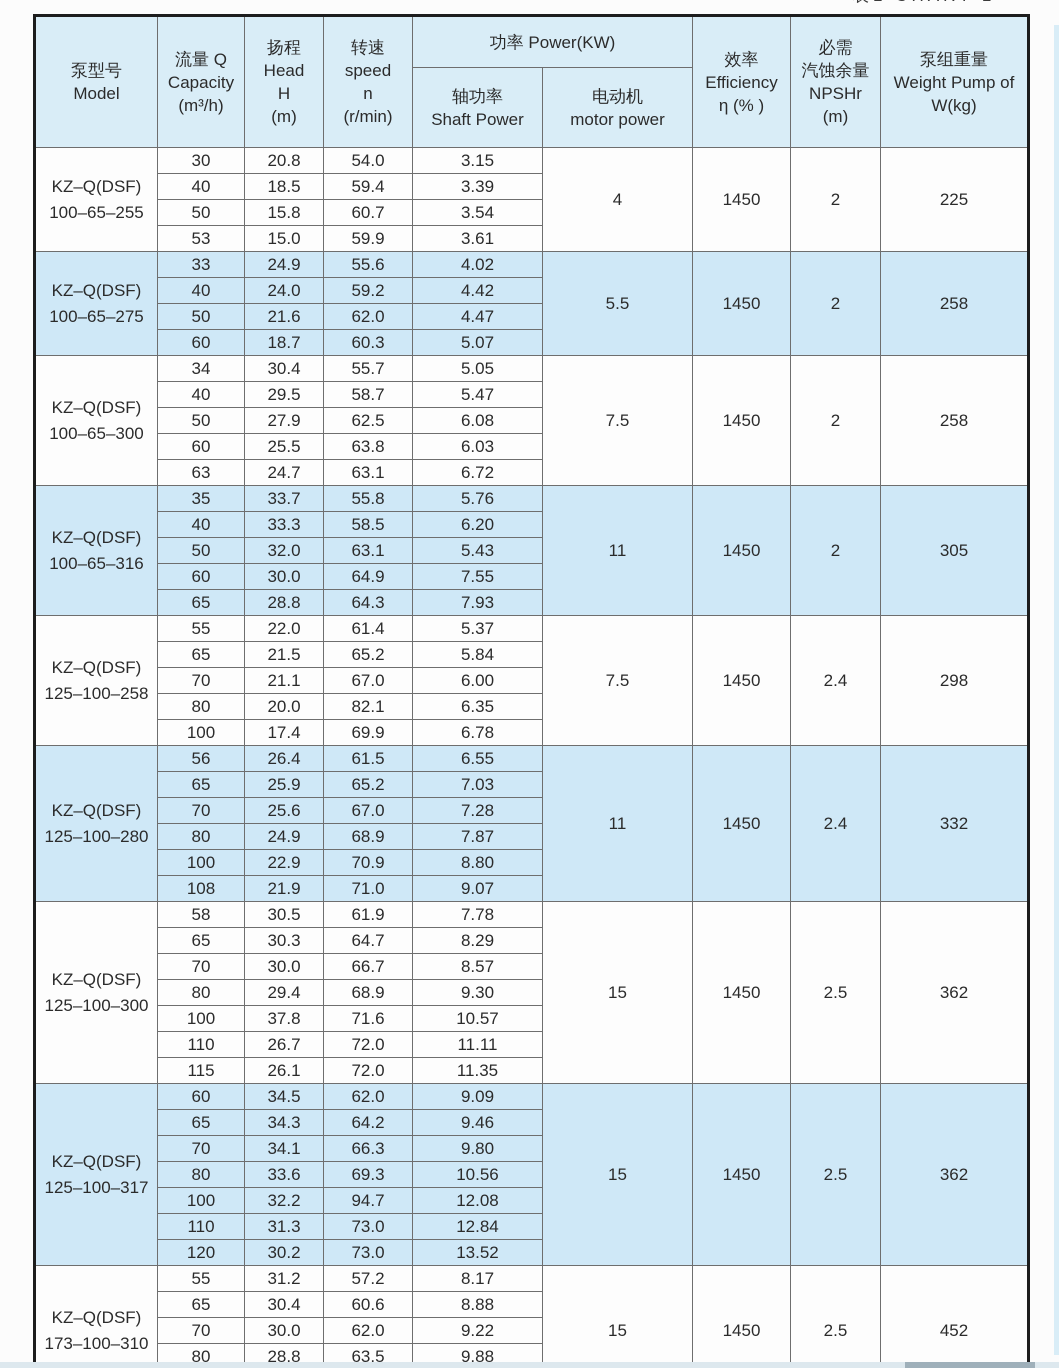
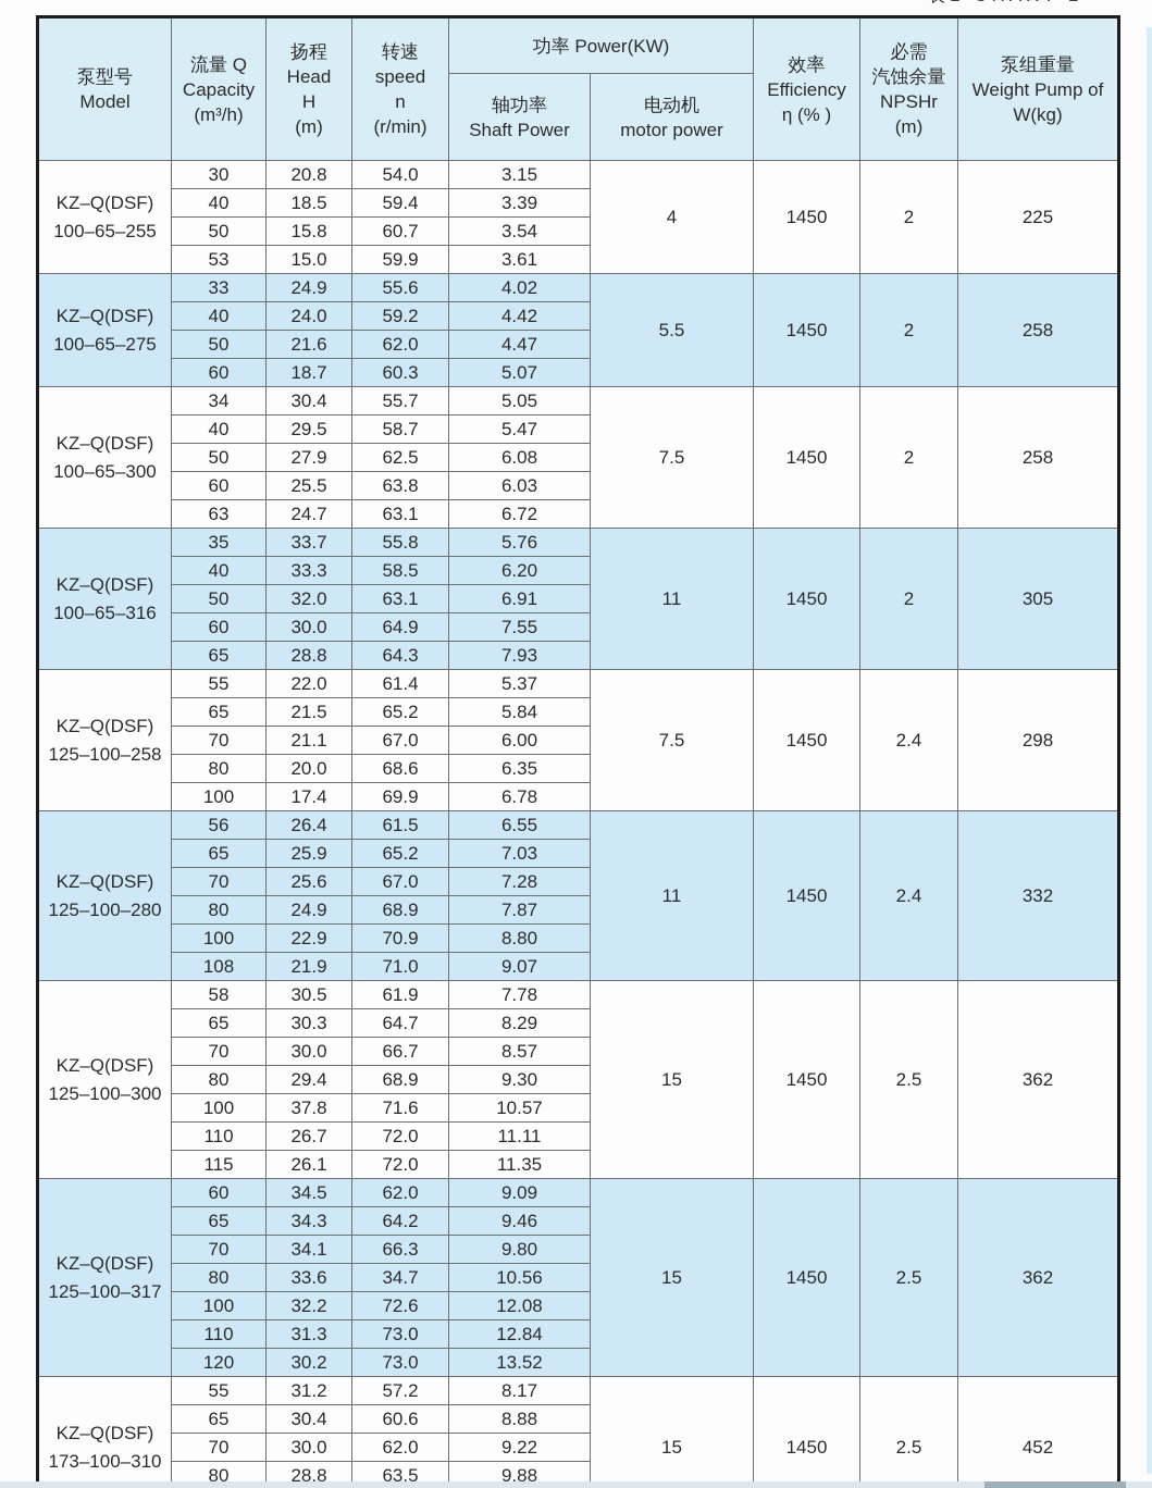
  泵型号 Model	流量 Q Capacity (m³/h)	扬程 Head H (m)	转速 speed n (r/min)	功率 Power(KW)	效率 Efficiency η (% )	必需 汽蚀余量 NPSHr (m)	泵组重量 Weight Pump of W(kg)
  轴功率 Shaft Power	电动机 motor power
  KZ–Q(DSF)100–65–255	30	20.8	54.0	3.15	4	1450	2	225
  40	18.5	59.4	3.39
  50	15.8	60.7	3.54
  53	15.0	59.9	3.61
  KZ–Q(DSF)100–65–275	33	24.9	55.6	4.02	5.5	1450	2	258
  40	24.0	59.2	4.42
  50	21.6	62.0	4.47
  60	18.7	60.3	5.07
  KZ–Q(DSF)100–65–300	34	30.4	55.7	5.05	7.5	1450	2	258
  40	29.5	58.7	5.47
  50	27.9	62.5	6.08
  60	25.5	63.8	6.03
  63	24.7	63.1	6.72
  KZ–Q(DSF)100–65–316	35	33.7	55.8	5.76	11	1450	2	305
  40	33.3	58.5	6.20
- 50	32.0	63.1	5.43
+ 50	32.0	63.1	6.91
  60	30.0	64.9	7.55
  65	28.8	64.3	7.93
  KZ–Q(DSF)125–100–258	55	22.0	61.4	5.37	7.5	1450	2.4	298
  65	21.5	65.2	5.84
  70	21.1	67.0	6.00
- 80	20.0	82.1	6.35
+ 80	20.0	68.6	6.35
  100	17.4	69.9	6.78
  KZ–Q(DSF)125–100–280	56	26.4	61.5	6.55	11	1450	2.4	332
  65	25.9	65.2	7.03
  70	25.6	67.0	7.28
  80	24.9	68.9	7.87
  100	22.9	70.9	8.80
  108	21.9	71.0	9.07
  KZ–Q(DSF)125–100–300	58	30.5	61.9	7.78	15	1450	2.5	362
  65	30.3	64.7	8.29
  70	30.0	66.7	8.57
  80	29.4	68.9	9.30
  100	37.8	71.6	10.57
  110	26.7	72.0	11.11
  115	26.1	72.0	11.35
  KZ–Q(DSF)125–100–317	60	34.5	62.0	9.09	15	1450	2.5	362
  65	34.3	64.2	9.46
  70	34.1	66.3	9.80
- 80	33.6	69.3	10.56
+ 80	33.6	34.7	10.56
- 100	32.2	94.7	12.08
+ 100	32.2	72.6	12.08
  110	31.3	73.0	12.84
  120	30.2	73.0	13.52
  KZ–Q(DSF)173–100–310	55	31.2	57.2	8.17	15	1450	2.5	452
  65	30.4	60.6	8.88
  70	30.0	62.0	9.22
  80	28.8	63.5	9.88
